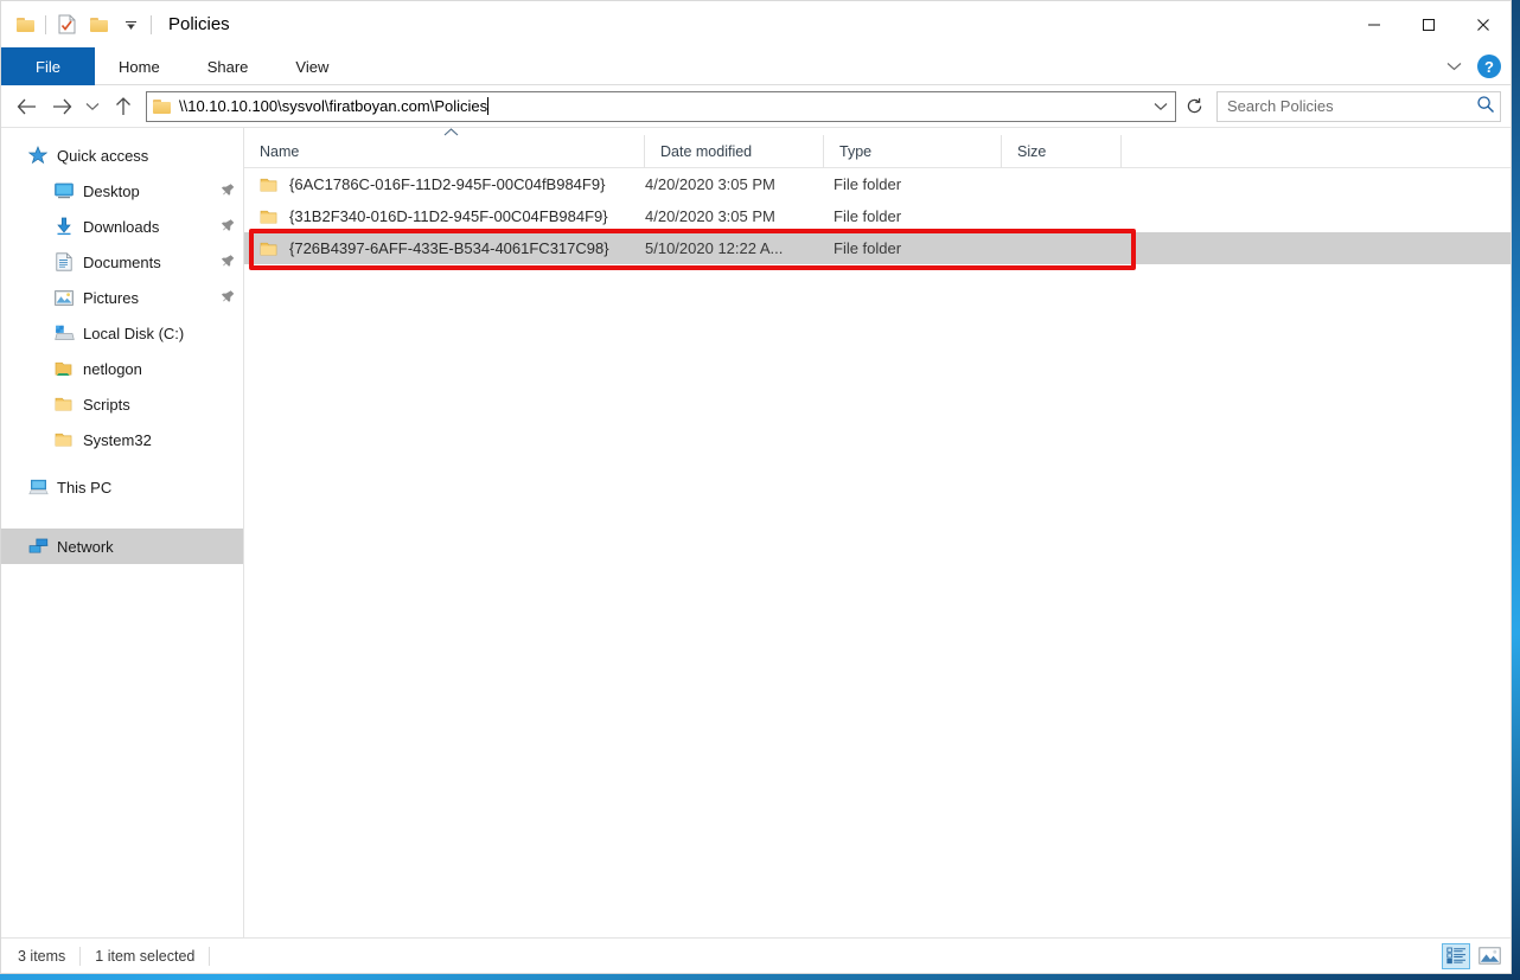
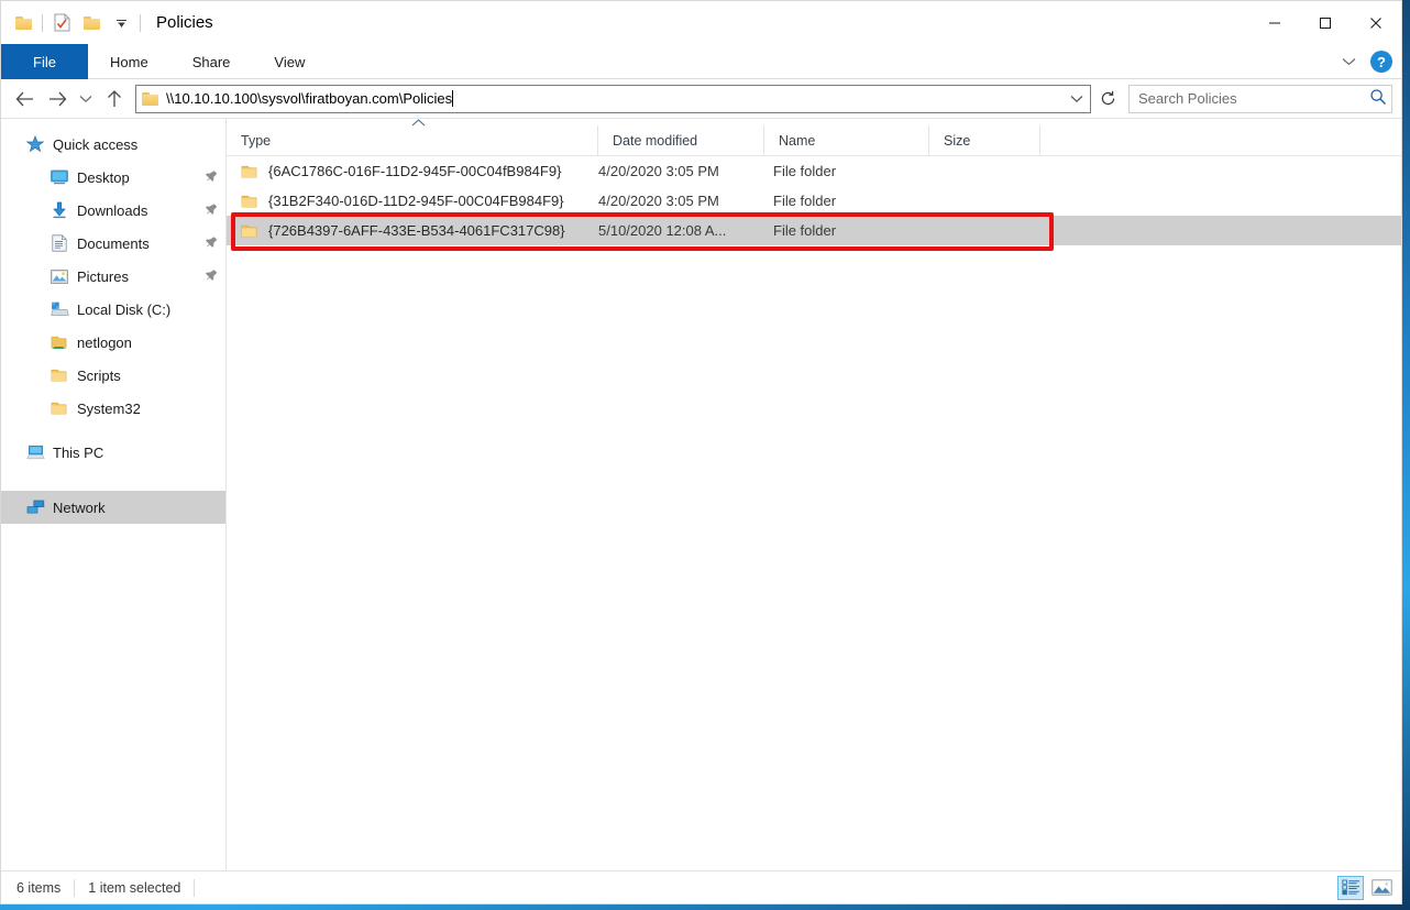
  Policies
  File
  Home
  Share
  View
  ?
  \\10.10.10.100\sysvol\firatboyan.com\Policies
  Search Policies
  Quick access
  Desktop
  Downloads
  Documents
  Pictures
  Local Disk (C:)
  netlogon
  Scripts
  System32
  This PC
  Network
- Name
+ Type
  Date modified
- Type
+ Name
  Size
  {6AC1786C-016F-11D2-945F-00C04fB984F9}
  4/20/2020 3:05 PM
  File folder
  {31B2F340-016D-11D2-945F-00C04FB984F9}
  4/20/2020 3:05 PM
  File folder
  {726B4397-6AFF-433E-B534-4061FC317C98}
- 5/10/2020 12:22 A...
+ 5/10/2020 12:08 A...
  File folder
- 3 items
+ 6 items
  1 item selected
